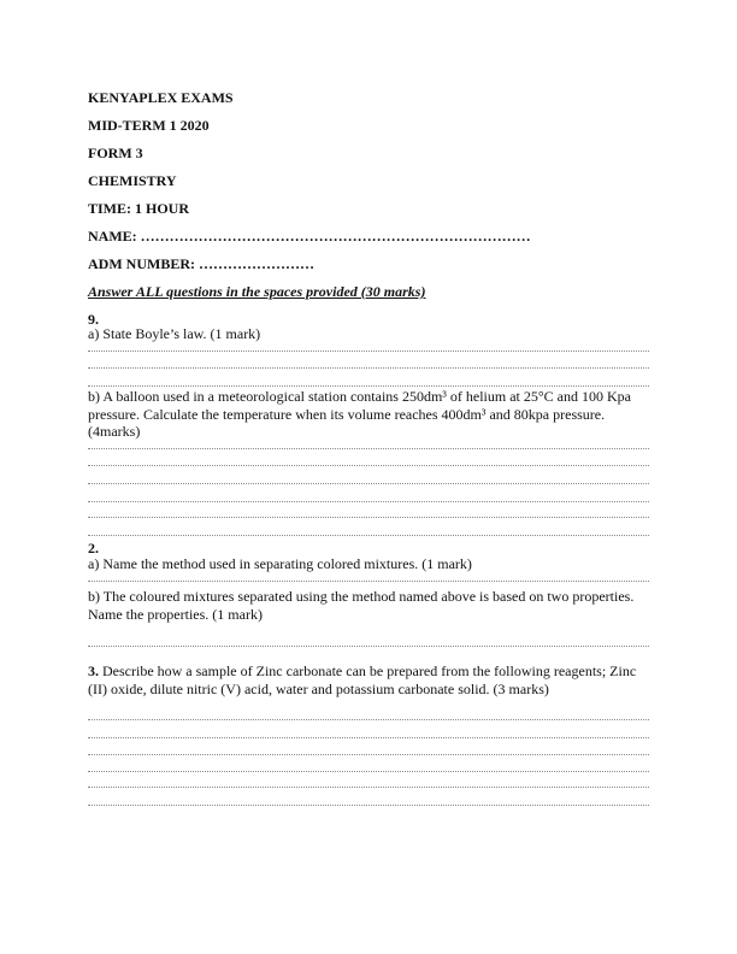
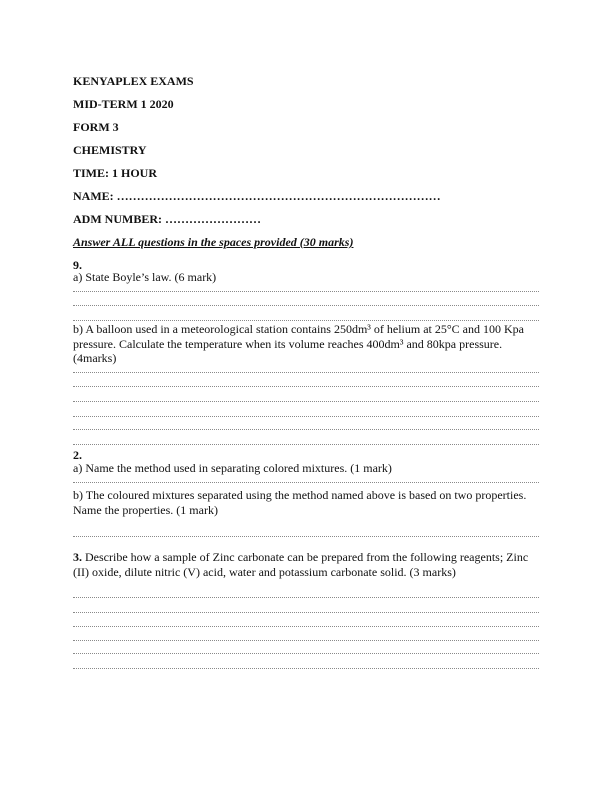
  KENYAPLEX EXAMS
  MID-TERM 1 2020
  FORM 3
  CHEMISTRY
  TIME: 1 HOUR
  NAME: ………………………………………………………………………
  ADM NUMBER: ……………………
  Answer ALL questions in the spaces provided (30 marks)
  9.
- a) State Boyle’s law. (1 mark)
+ a) State Boyle’s law. (6 mark)
  b) A balloon used in a meteorological station contains 250dm³ of helium at 25°C and 100 Kpa pressure. Calculate the temperature when its volume reaches 400dm³ and 80kpa pressure. (4marks)
  2.
  a) Name the method used in separating colored mixtures. (1 mark)
  b) The coloured mixtures separated using the method named above is based on two properties. Name the properties. (1 mark)
  3. Describe how a sample of Zinc carbonate can be prepared from the following reagents; Zinc (II) oxide, dilute nitric (V) acid, water and potassium carbonate solid. (3 marks)
